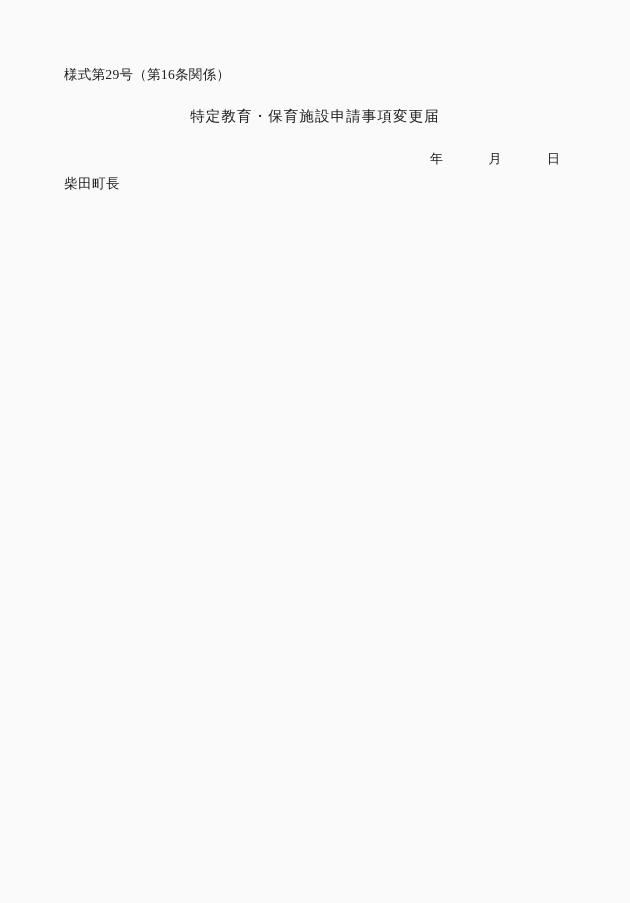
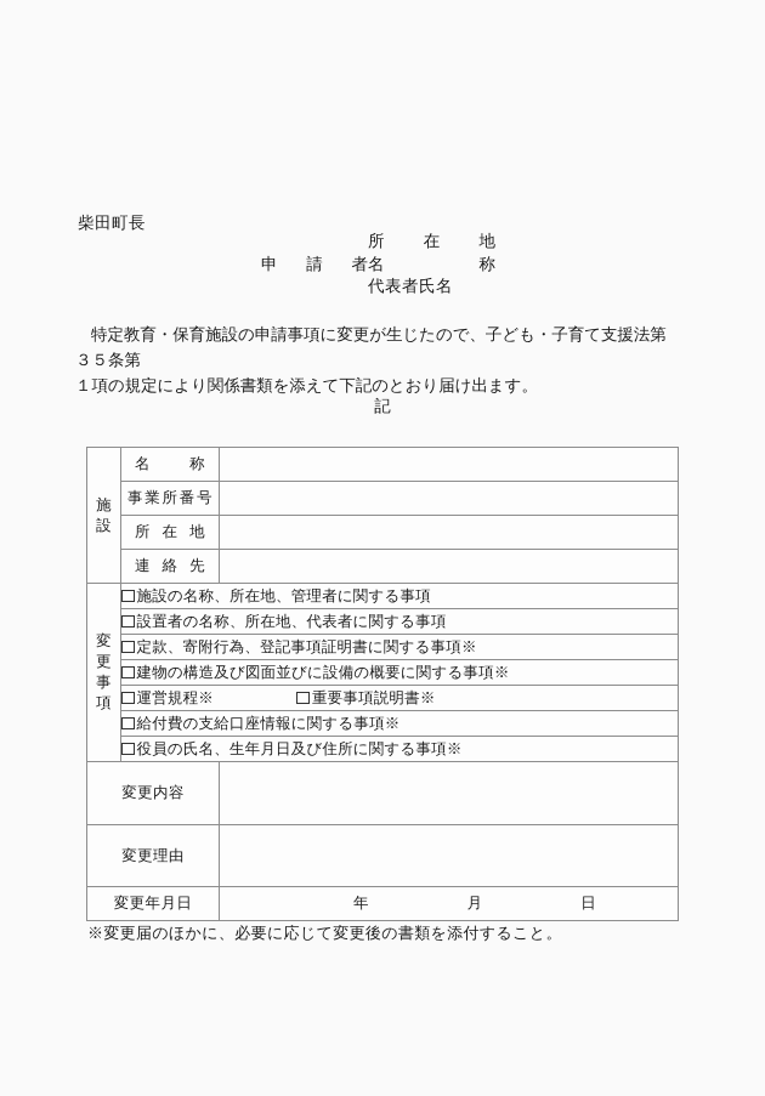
- 様式第29号（第16条関係）
- 特定教育・保育施設申請事項変更届
- 年
- 月
- 日
  柴田町長
+ 所
+ 在
+ 地
+ 申
+ 請
+ 者
+ 名
+ 称
+ 代表者氏名
+ 特定教育・保育施設の申請事項に変更が生じたので、子ども・子育て支援法第３５条第
+ １項の規定により関係書類を添えて下記のとおり届け出ます。
+ 記
+ 施設	名 称
+ 事業所番号
+ 所 在 地
+ 連 絡 先
+ 変更事項	施設の名称、所在地、管理者に関する事項
+ 設置者の名称、所在地、代表者に関する事項
+ 定款、寄附行為、登記事項証明書に関する事項※
+ 建物の構造及び図面並びに設備の概要に関する事項※
+ 運営規程※ 重要事項説明書※
+ 給付費の支給口座情報に関する事項※
+ 役員の氏名、生年月日及び住所に関する事項※
+ 変更内容
+ 変更理由
+ 変更年月日	年 月 日
+ ※変更届のほかに、必要に応じて変更後の書類を添付すること。
